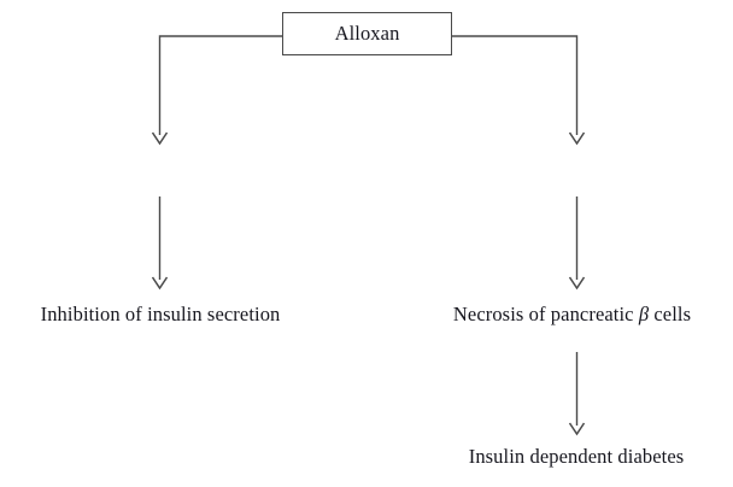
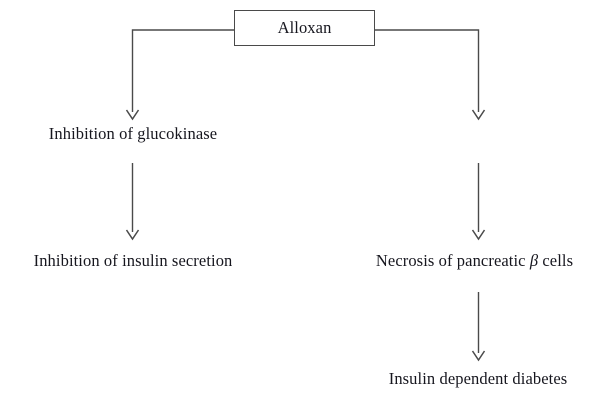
  Alloxan
+ Inhibition of glucokinase
  Inhibition of insulin secretion
  Necrosis of pancreatic β cells
  Insulin dependent diabetes
